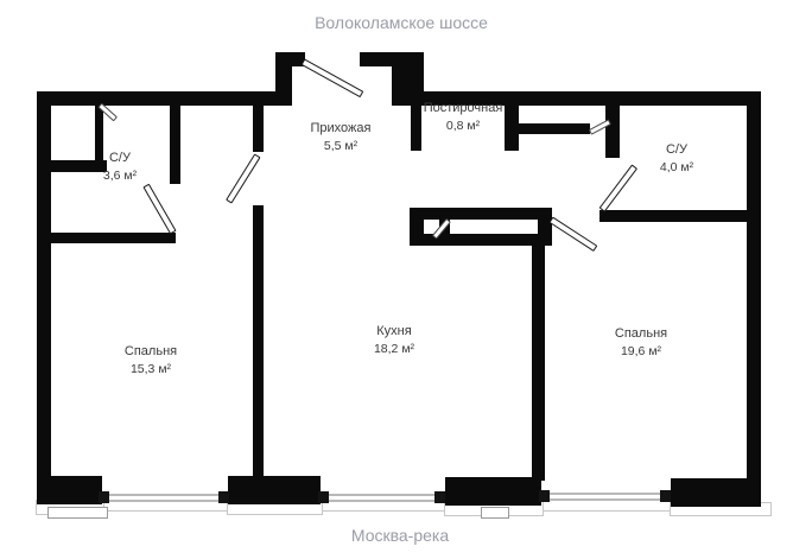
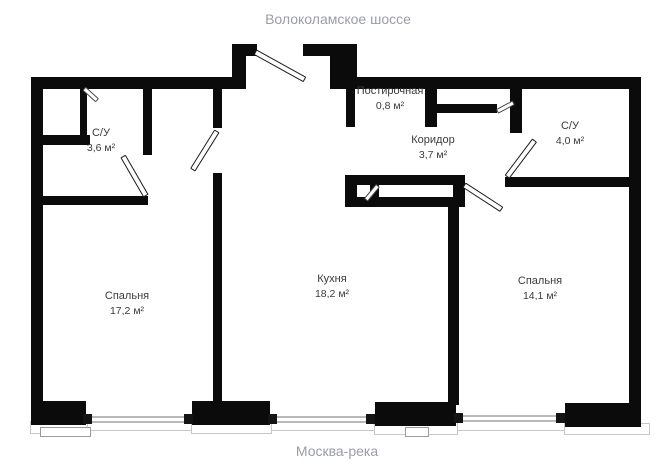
  Волоколамское шоссе
  Москва-река
  С/У
  3,6 м²
- Прихожая
- 5,5 м²
  Постирочная
  0,8 м²
+ Коридор
+ 3,7 м²
  С/У
  4,0 м²
  Спальня
- 15,3 м²
+ 17,2 м²
  Кухня
  18,2 м²
  Спальня
- 19,6 м²
+ 14,1 м²
